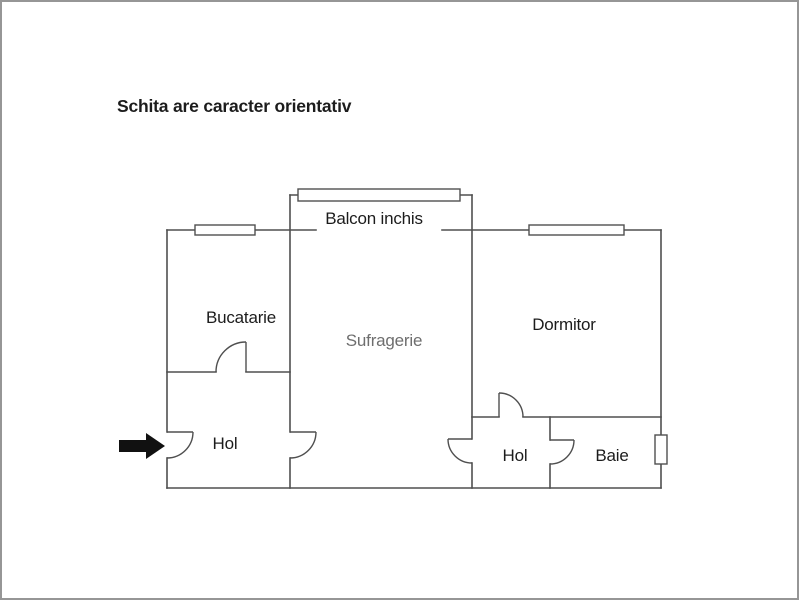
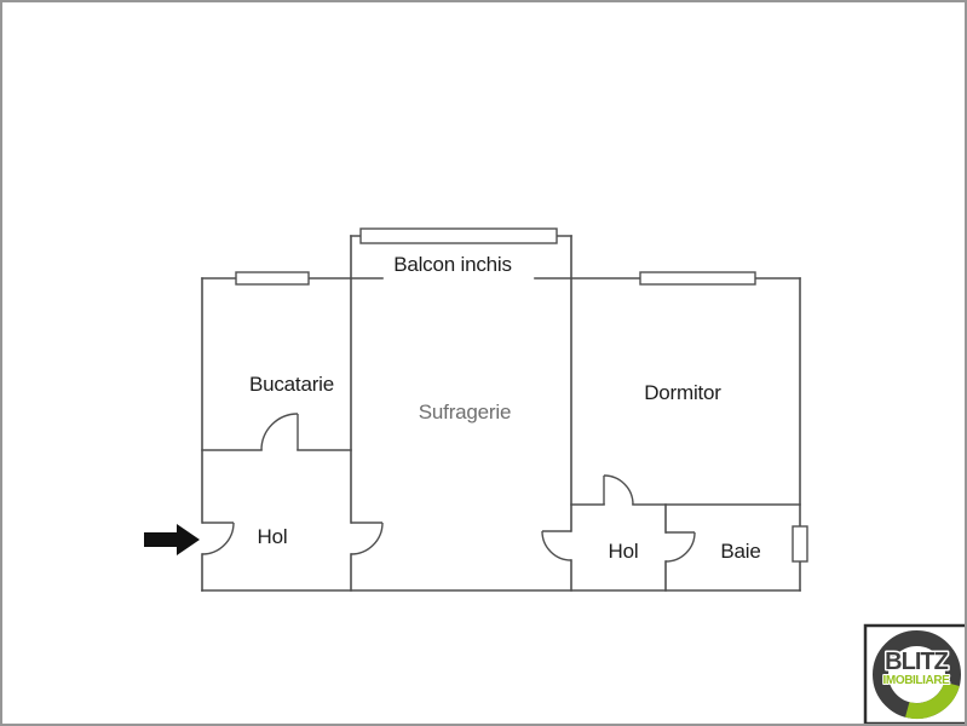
- Schita are caracter orientativ
  Balcon inchis
  Bucatarie
  Sufragerie
  Dormitor
  Hol
  Hol
  Baie
+ BLITZ
+ IMOBILIARE
